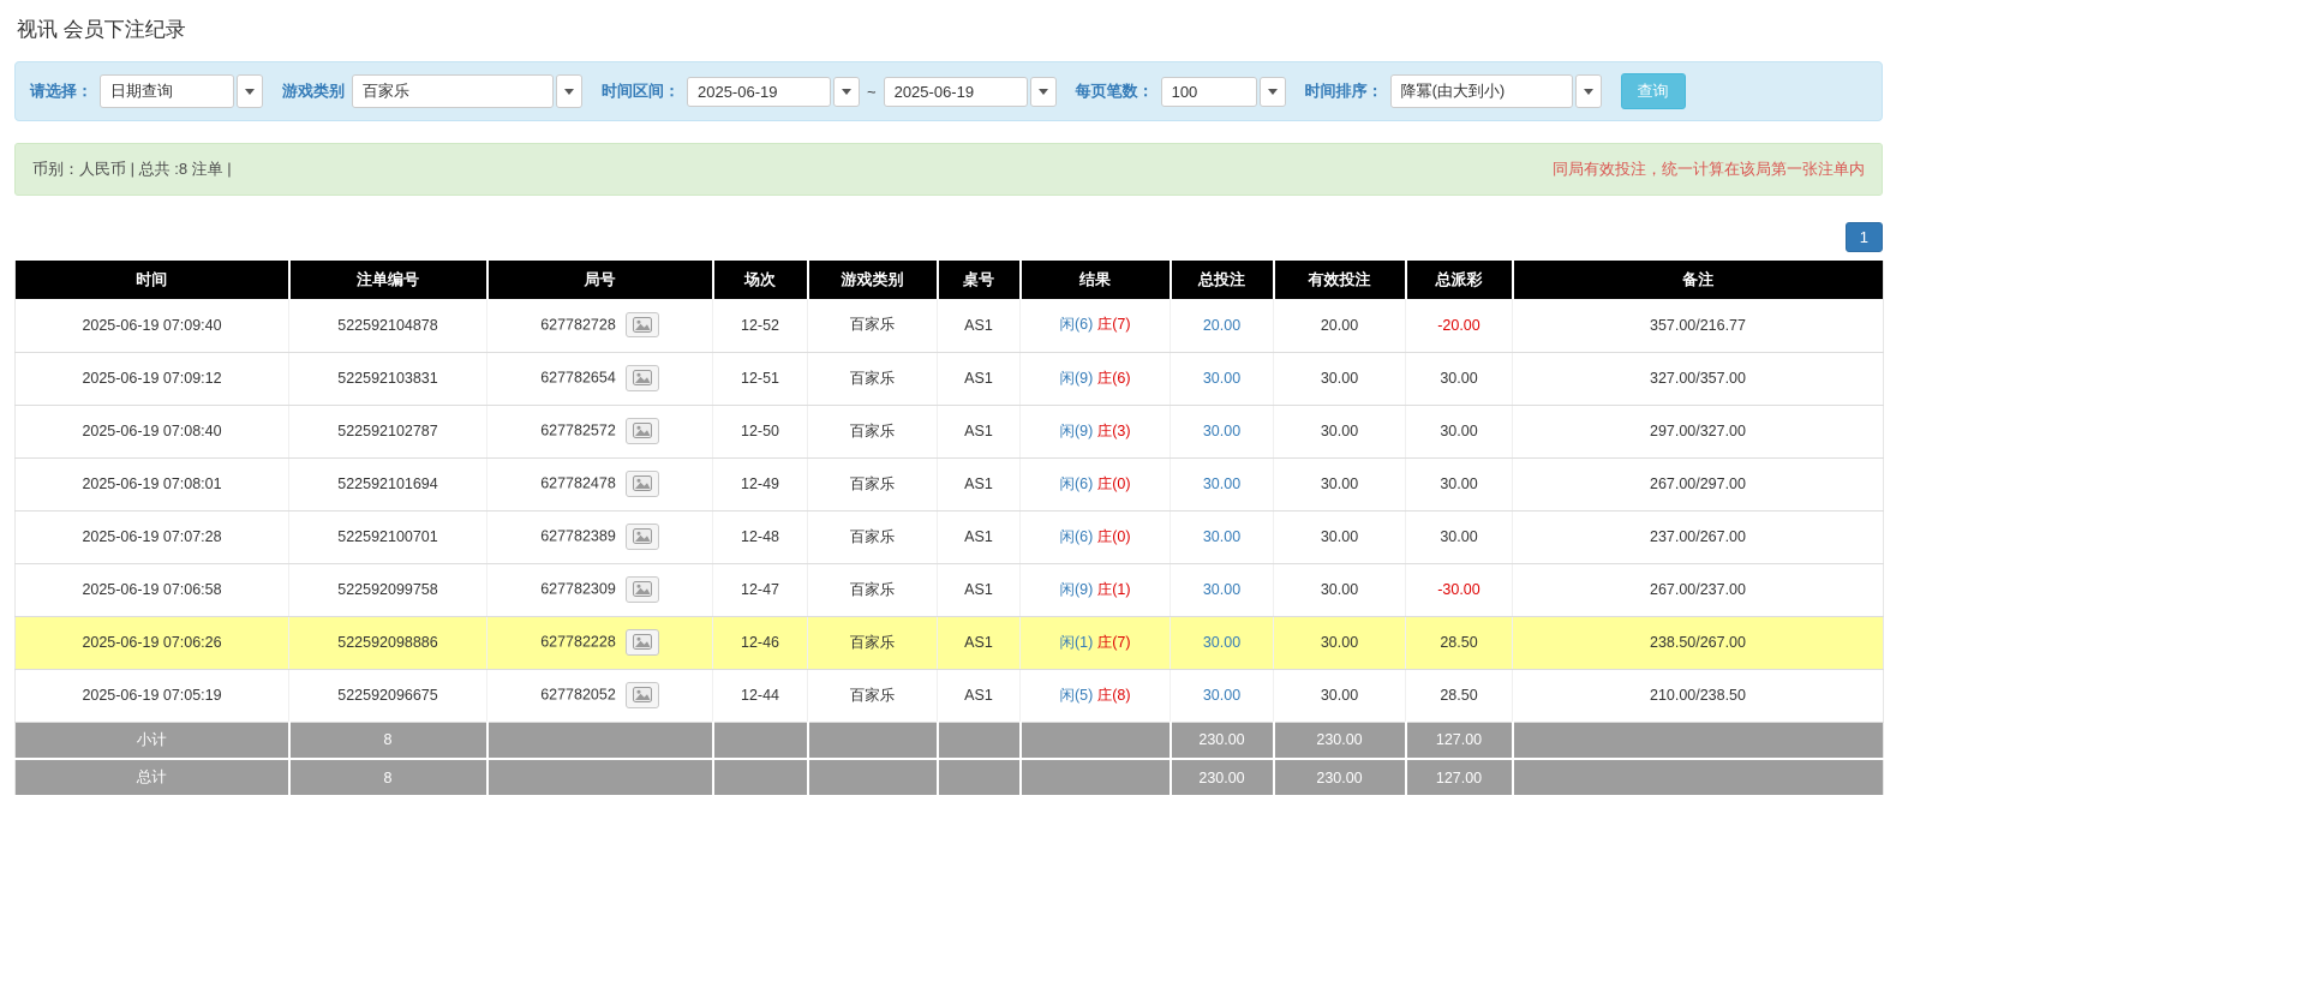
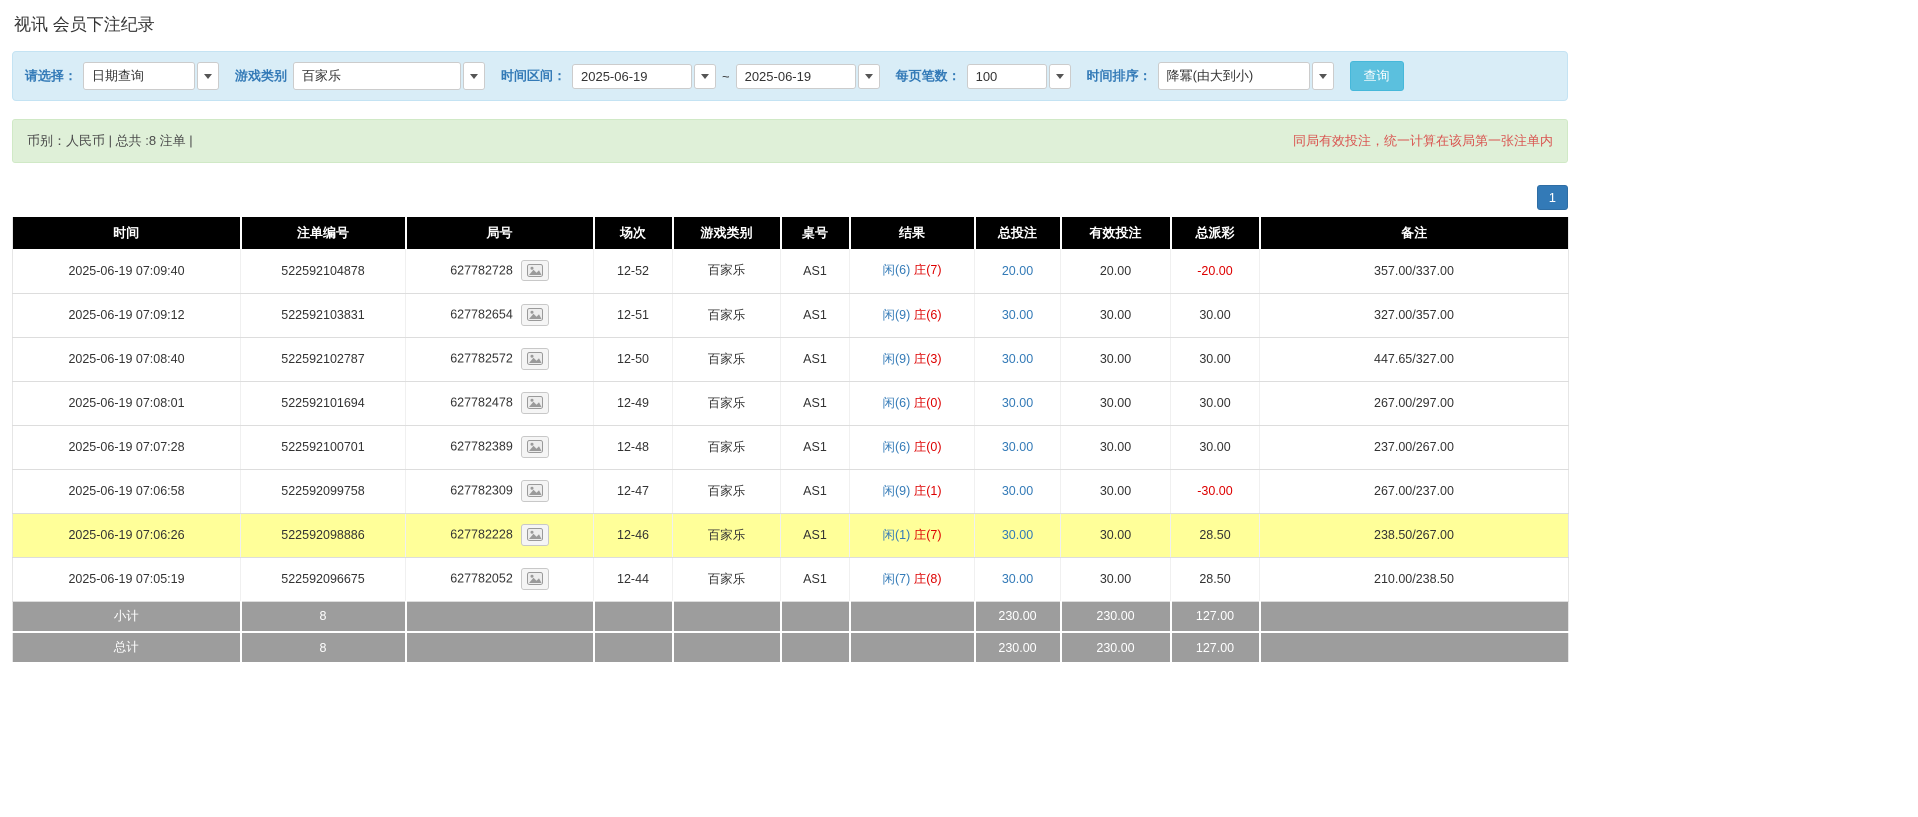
  视讯 会员下注纪录
  请选择：
  日期查询
  游戏类别
  百家乐
  时间区间：
  2025-06-19
  ~
  2025-06-19
  每页笔数：
  100
  时间排序：
  降冪(由大到小)
  查询
  币别：人民币 | 总共 :8 注单 |
  同局有效投注，统一计算在该局第一张注单内
  1
  时间	注单编号	局号	场次	游戏类别	桌号	结果	总投注	有效投注	总派彩	备注
- 2025-06-19 07:09:40	522592104878	627782728	12-52	百家乐	AS1	闲(6) 庄(7)	20.00	20.00	-20.00	357.00/216.77
+ 2025-06-19 07:09:40	522592104878	627782728	12-52	百家乐	AS1	闲(6) 庄(7)	20.00	20.00	-20.00	357.00/337.00
  2025-06-19 07:09:12	522592103831	627782654	12-51	百家乐	AS1	闲(9) 庄(6)	30.00	30.00	30.00	327.00/357.00
- 2025-06-19 07:08:40	522592102787	627782572	12-50	百家乐	AS1	闲(9) 庄(3)	30.00	30.00	30.00	297.00/327.00
+ 2025-06-19 07:08:40	522592102787	627782572	12-50	百家乐	AS1	闲(9) 庄(3)	30.00	30.00	30.00	447.65/327.00
  2025-06-19 07:08:01	522592101694	627782478	12-49	百家乐	AS1	闲(6) 庄(0)	30.00	30.00	30.00	267.00/297.00
  2025-06-19 07:07:28	522592100701	627782389	12-48	百家乐	AS1	闲(6) 庄(0)	30.00	30.00	30.00	237.00/267.00
  2025-06-19 07:06:58	522592099758	627782309	12-47	百家乐	AS1	闲(9) 庄(1)	30.00	30.00	-30.00	267.00/237.00
  2025-06-19 07:06:26	522592098886	627782228	12-46	百家乐	AS1	闲(1) 庄(7)	30.00	30.00	28.50	238.50/267.00
- 2025-06-19 07:05:19	522592096675	627782052	12-44	百家乐	AS1	闲(5) 庄(8)	30.00	30.00	28.50	210.00/238.50
+ 2025-06-19 07:05:19	522592096675	627782052	12-44	百家乐	AS1	闲(7) 庄(8)	30.00	30.00	28.50	210.00/238.50
  小计	8						230.00	230.00	127.00
  总计	8						230.00	230.00	127.00
